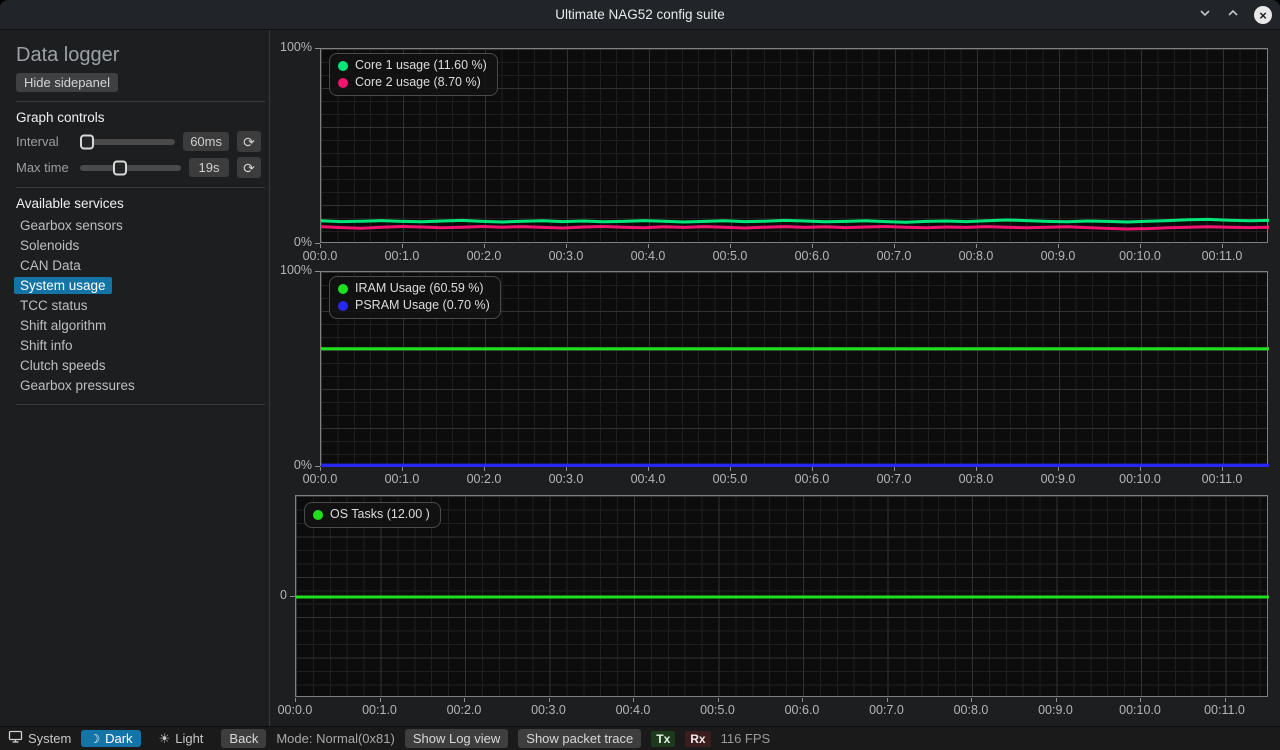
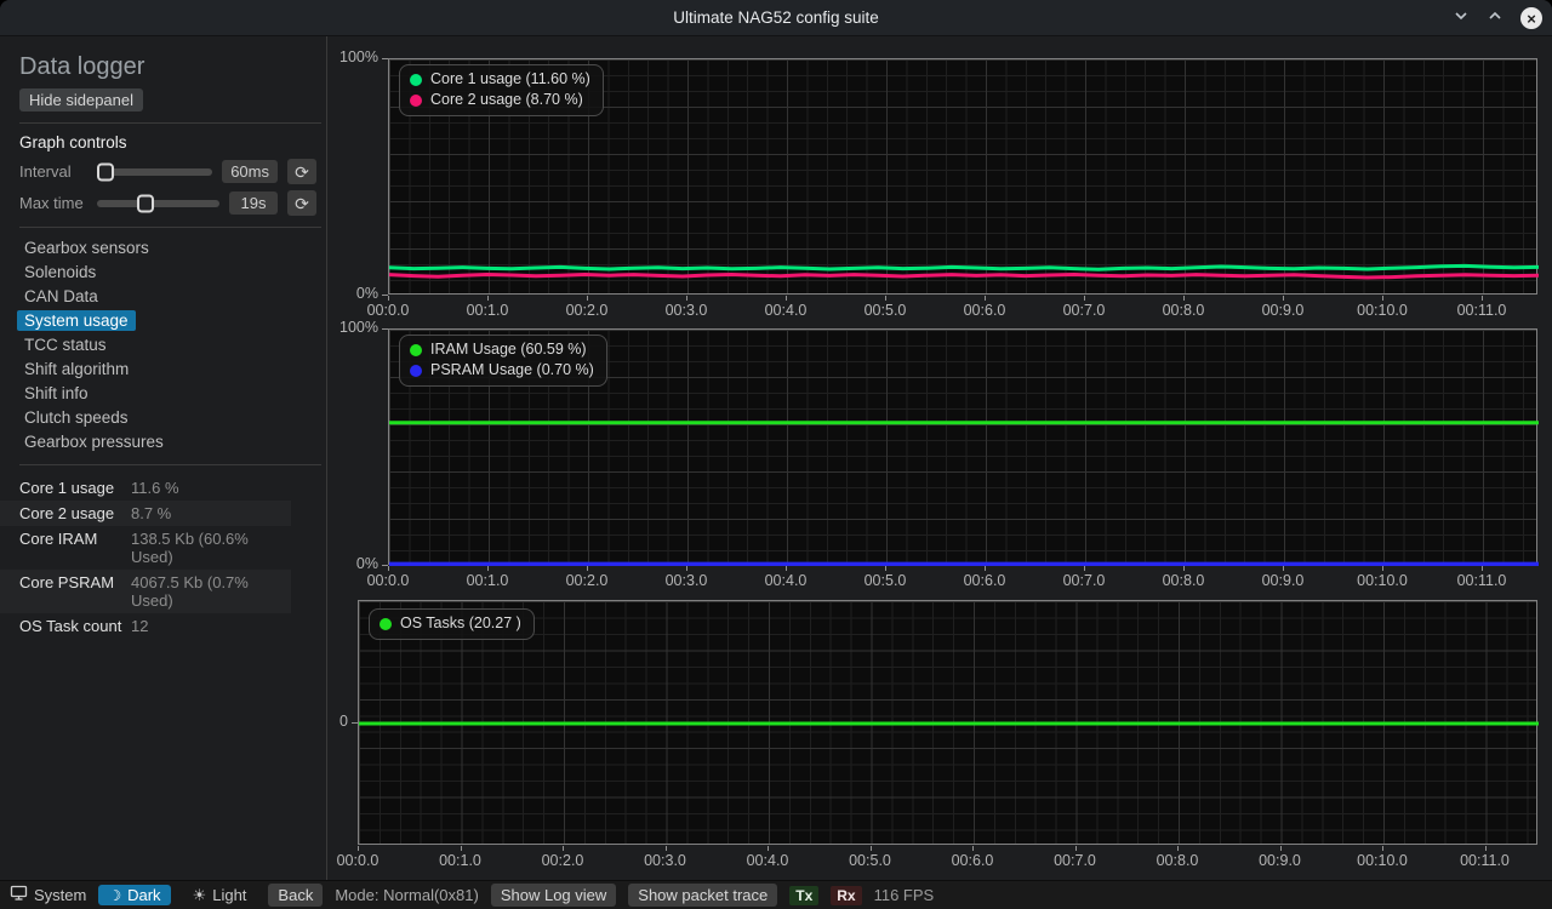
  Ultimate NAG52 config suite
  ×
  Data logger
  Hide sidepanel
  Graph controls
  Interval
  60ms
  ⟳
  Max time
  19s
  ⟳
- Available services
  Gearbox sensors
  Solenoids
  CAN Data
  System usage
  TCC status
  Shift algorithm
  Shift info
  Clutch speeds
  Gearbox pressures
+ Core 1 usage
+ 11.6 %
+ Core 2 usage
+ 8.7 %
+ Core IRAM
+ 138.5 Kb (60.6% Used)
+ Core PSRAM
+ 4067.5 Kb (0.7% Used)
+ OS Task count
+ 12
  Core 1 usage (11.60 %)
  Core 2 usage (8.70 %)
  100%
  0%
  00:0.0
  00:1.0
  00:2.0
  00:3.0
  00:4.0
  00:5.0
  00:6.0
  00:7.0
  00:8.0
  00:9.0
  00:10.0
  00:11.0
  IRAM Usage (60.59 %)
  PSRAM Usage (0.70 %)
  100%
  0%
  00:0.0
  00:1.0
  00:2.0
  00:3.0
  00:4.0
  00:5.0
  00:6.0
  00:7.0
  00:8.0
  00:9.0
  00:10.0
  00:11.0
- OS Tasks (12.00 )
+ OS Tasks (20.27 )
  0
  00:0.0
  00:1.0
  00:2.0
  00:3.0
  00:4.0
  00:5.0
  00:6.0
  00:7.0
  00:8.0
  00:9.0
  00:10.0
  00:11.0
  System
  ☽
  Dark
  ☀
  Light
  Back
  Mode: Normal(0x81)
  Show Log view
  Show packet trace
  Tx
  Rx
  116 FPS
